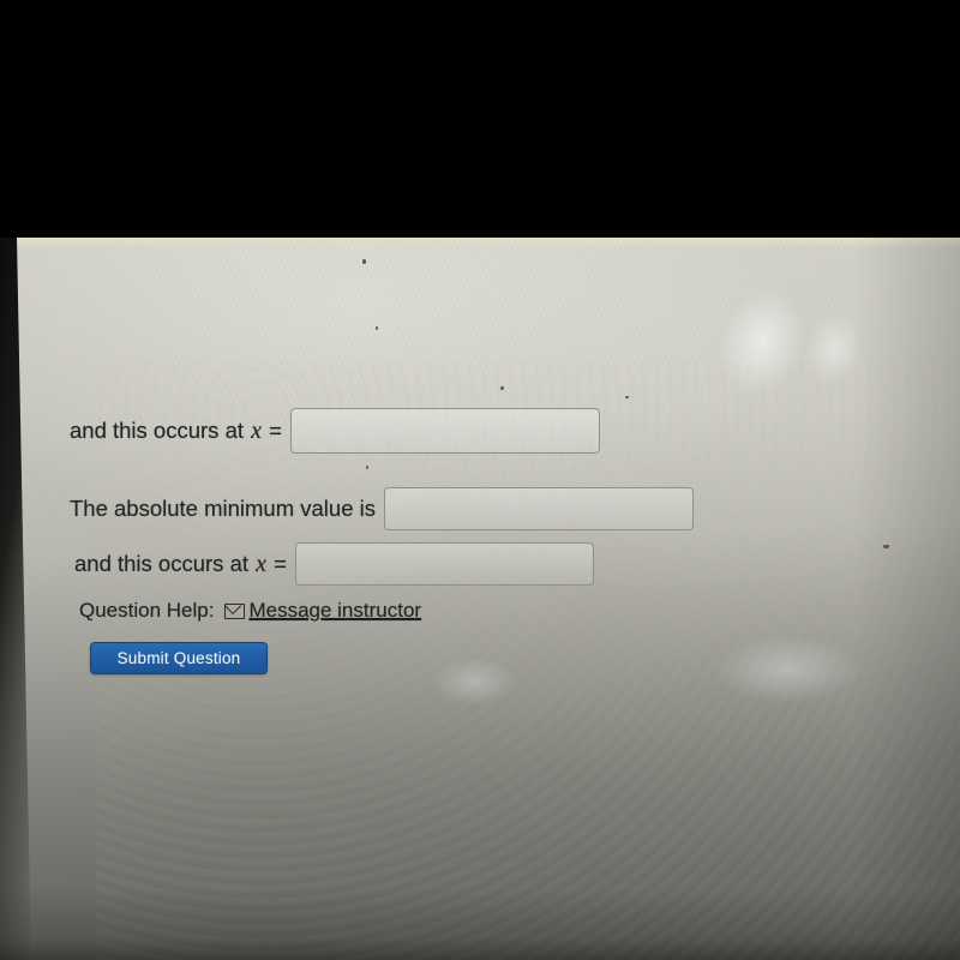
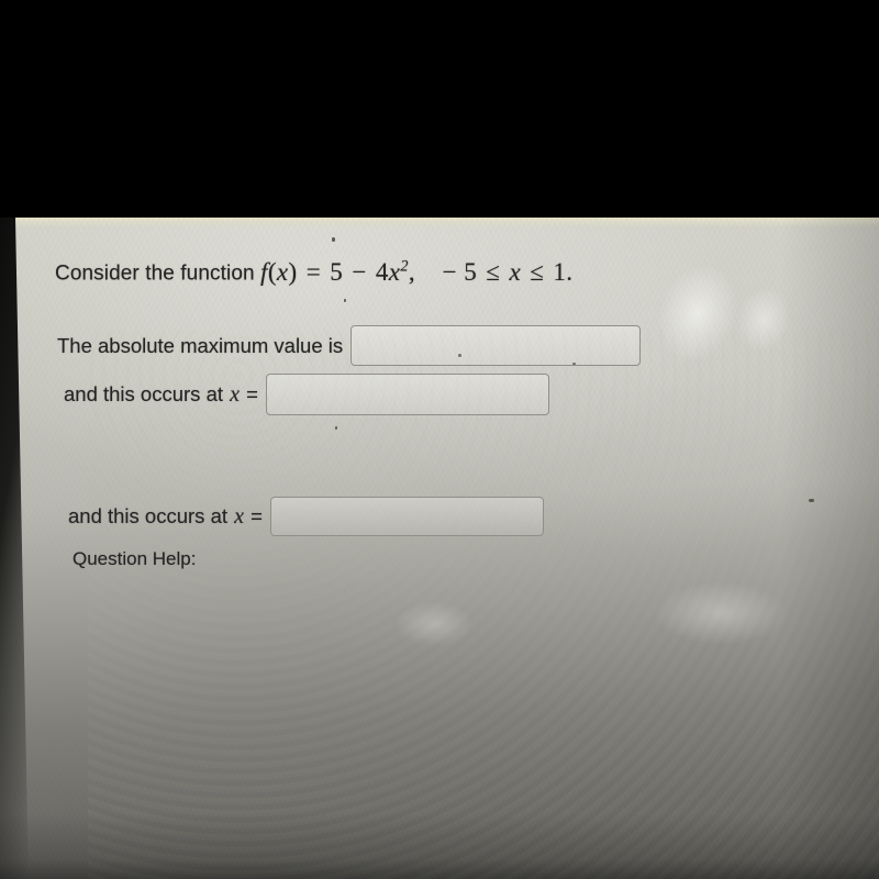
+ Consider the function f(x) = 5 − 4x2, − 5 ≤ x ≤ 1.
+ The absolute maximum value is
  and this occurs at x =
- The absolute minimum value is
  and this occurs at x =
  Question Help:
- Message instructor
- Submit Question
